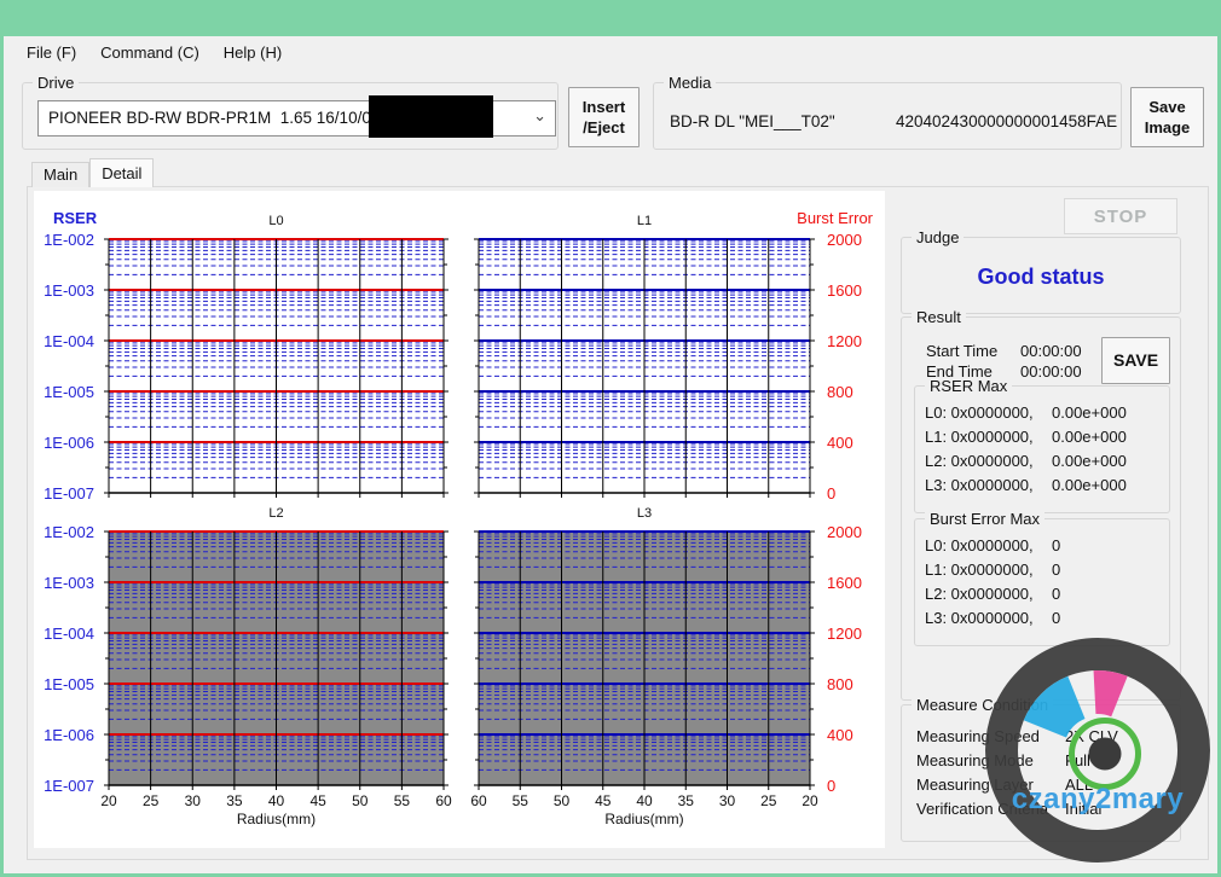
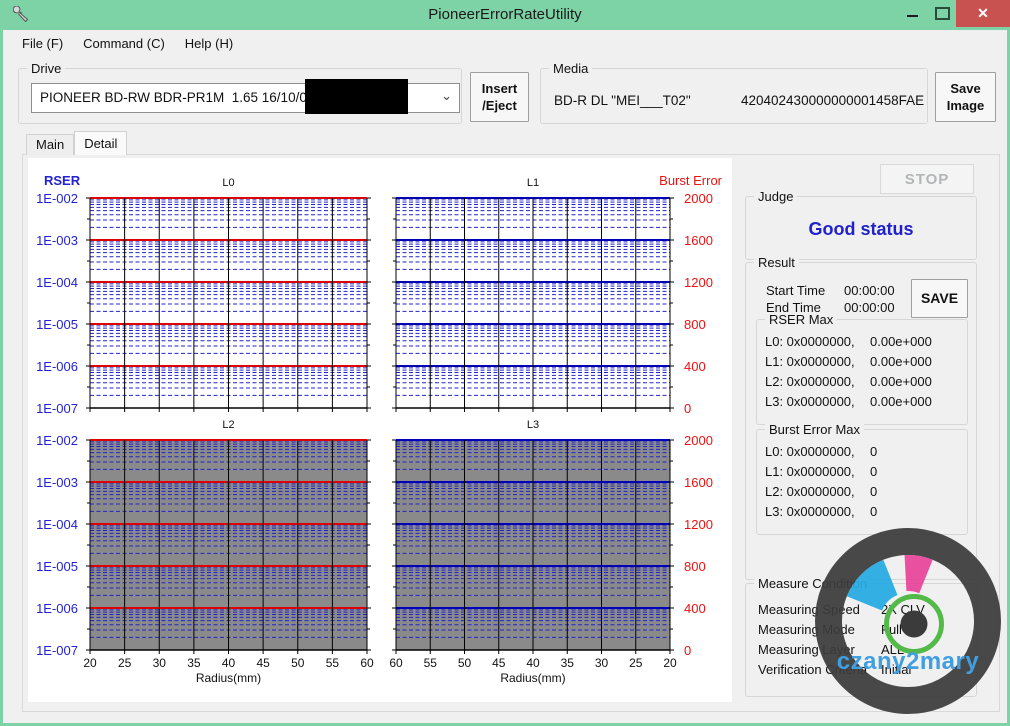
+ PioneerErrorRateUtility
+ ✕
  File (F) Command (C) Help (H)
  Drive
  PIONEER BD-RW BDR-PR1M 1.65 16/10/0
  ⌄
  Insert
  /Eject
  Media
  BD-R DL "MEI___T02"
  420402430000000001458FAE
  Save
  Image
  Main Detail
  L0
  L1
  20
  25
  30
  35
  40
  45
  50
  55
  60
  L2
  Radius(mm)
  60
  55
  50
  45
  40
  35
  30
  25
  20
  L3
  Radius(mm)
  1E-002
  2000
  1E-003
  1600
  1E-004
  1200
  1E-005
  800
  1E-006
  400
  1E-007
  0
  1E-002
  2000
  1E-003
  1600
  1E-004
  1200
  1E-005
  800
  1E-006
  400
  1E-007
  0
  RSER
  Burst Error
  STOP
  Judge
  Good status
  Result
  Start Time
  00:00:00
  End Time
  00:00:00
  SAVE
  RSER Max
  L0: 0x0000000,
  0.00e+000
  L1: 0x0000000,
  0.00e+000
  L2: 0x0000000,
  0.00e+000
  L3: 0x0000000,
  0.00e+000
  Burst Error Max
  L0: 0x0000000,
  0
  L1: 0x0000000,
  0
  L2: 0x0000000,
  0
  L3: 0x0000000,
  0
  Measuringed
  2 CLV
  Measuringde
  ull
  Measuringr
  Initial
  czany2mary
